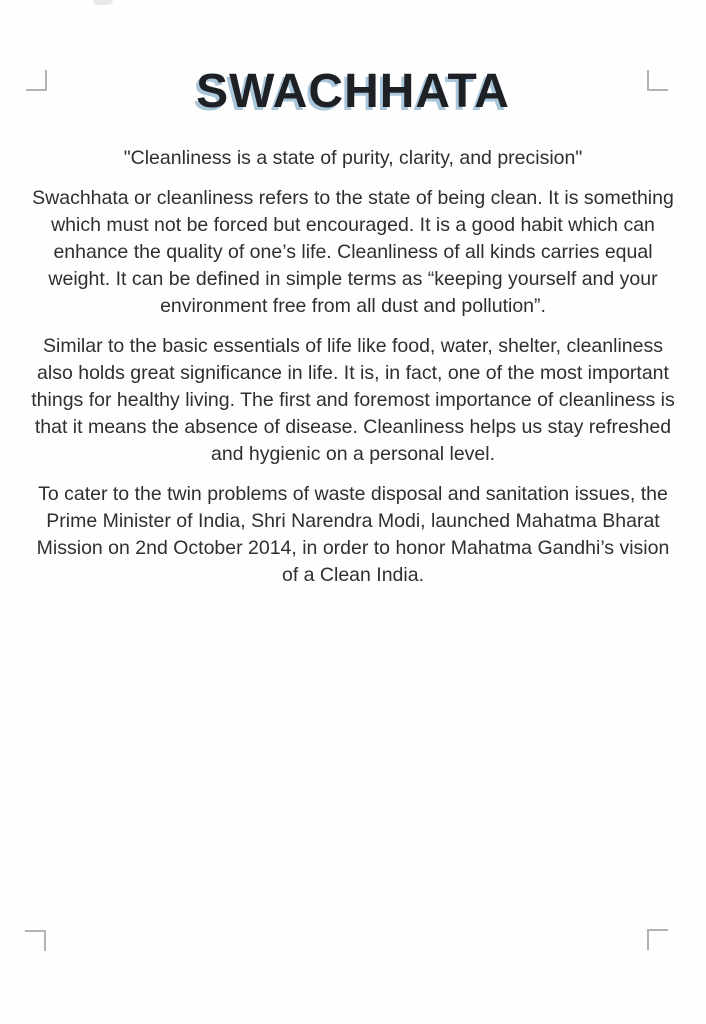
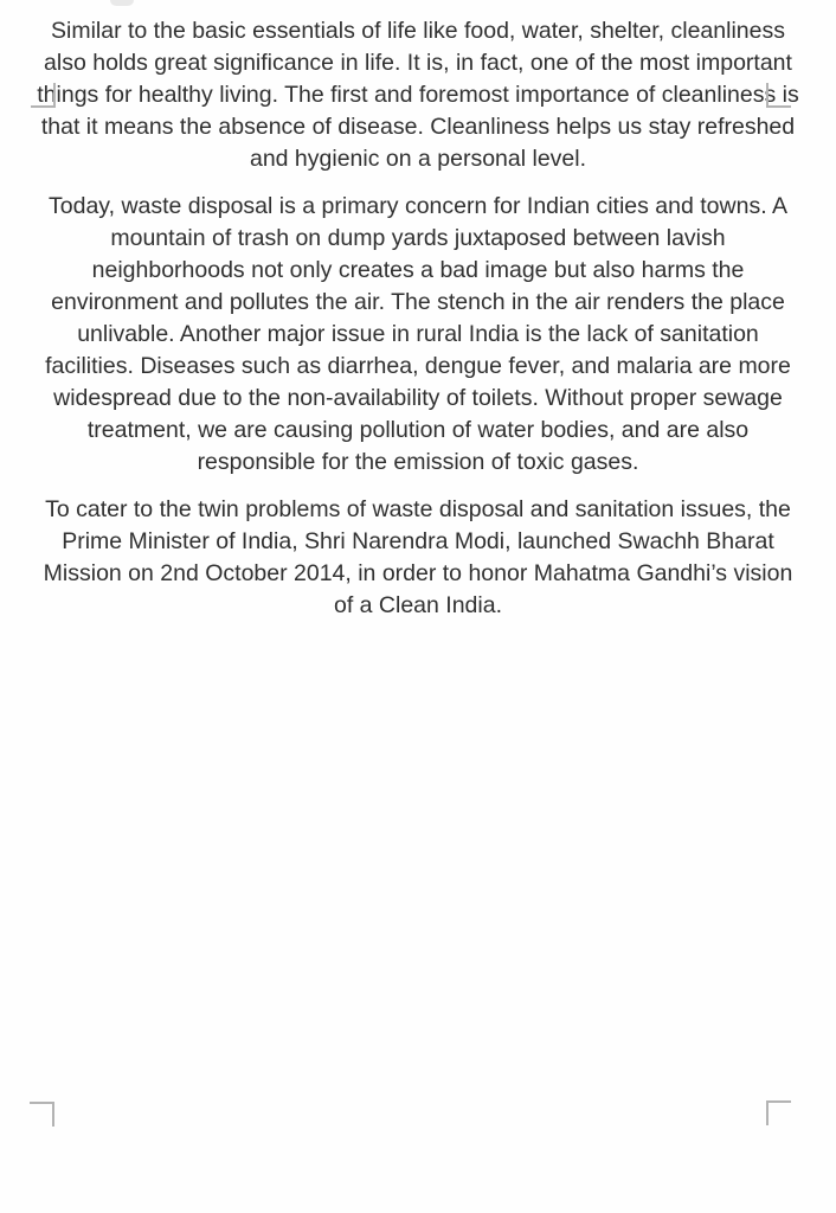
- SWACHHATA
- "Cleanliness is a state of purity, clarity, and precision"
- Swachhata or cleanliness refers to the state of being clean. It is something which must not be forced but encouraged. It is a good habit which can enhance the quality of one’s life. Cleanliness of all kinds carries equal weight. It can be defined in simple terms as “keeping yourself and your environment free from all dust and pollution”.
  Similar to the basic essentials of life like food, water, shelter, cleanliness also holds great significance in life. It is, in fact, one of the most important things for healthy living. The first and foremost importance of cleanliness is that it means the absence of disease. Cleanliness helps us stay refreshed and hygienic on a personal level.
+ Today, waste disposal is a primary concern for Indian cities and towns. A mountain of trash on dump yards juxtaposed between lavish neighborhoods not only creates a bad image but also harms the environment and pollutes the air. The stench in the air renders the place unlivable. Another major issue in rural India is the lack of sanitation facilities. Diseases such as diarrhea, dengue fever, and malaria are more widespread due to the non-availability of toilets. Without proper sewage treatment, we are causing pollution of water bodies, and are also responsible for the emission of toxic gases.
- To cater to the twin problems of waste disposal and sanitation issues, the Prime Minister of India, Shri Narendra Modi, launched Mahatma Bharat Mission on 2nd October 2014, in order to honor Mahatma Gandhi’s vision of a Clean India.
+ To cater to the twin problems of waste disposal and sanitation issues, the Prime Minister of India, Shri Narendra Modi, launched Swachh Bharat Mission on 2nd October 2014, in order to honor Mahatma Gandhi’s vision of a Clean India.
